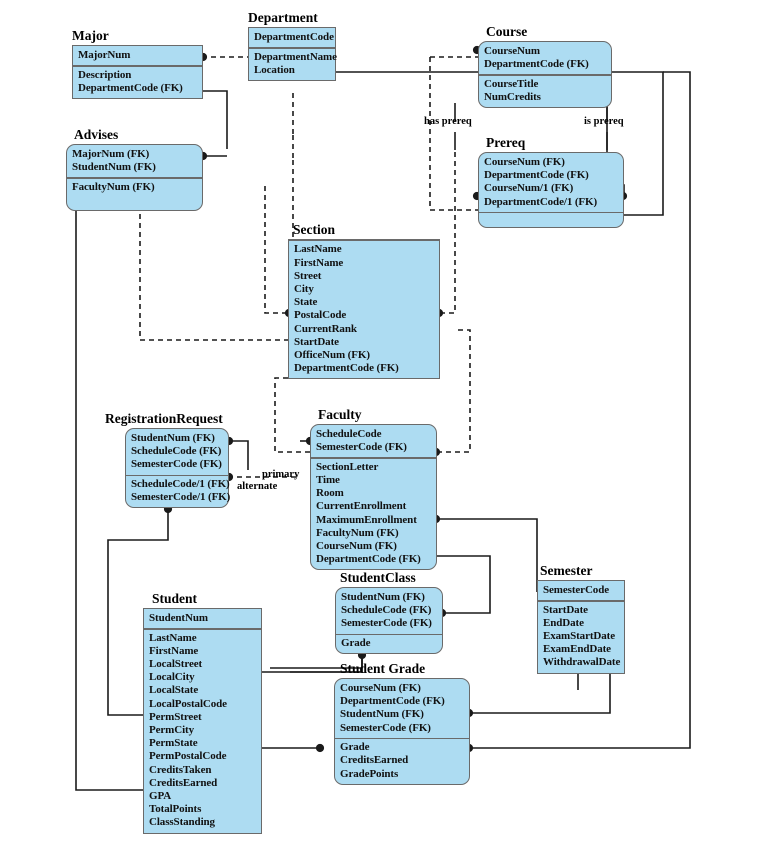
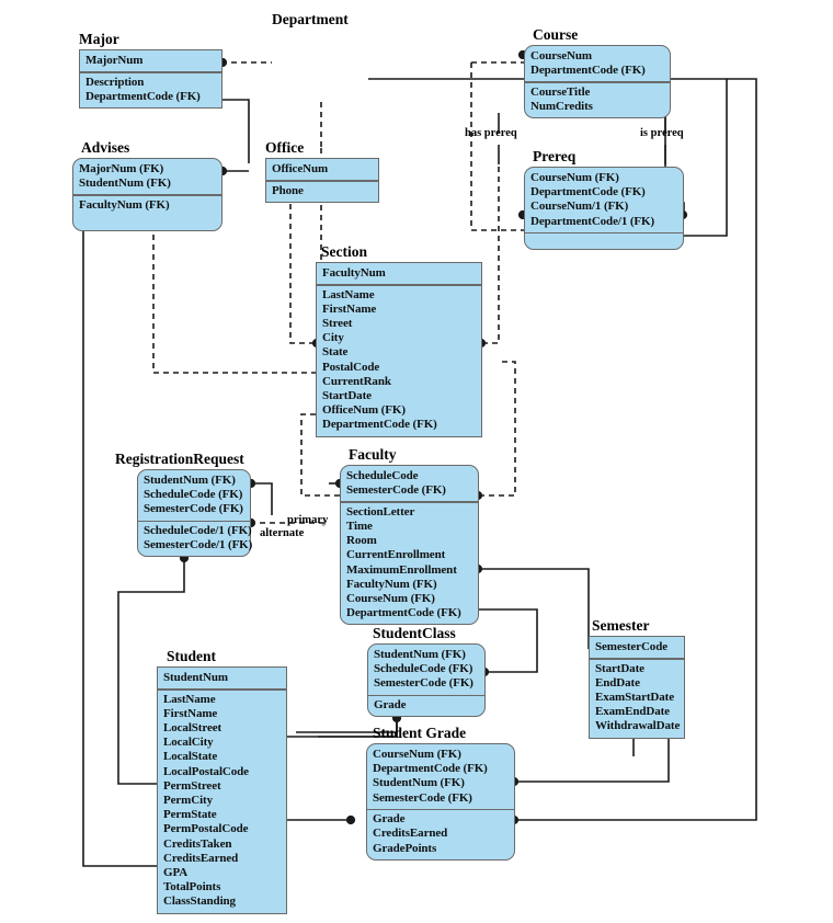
  Major
  MajorNum
  Description
  DepartmentCode (FK)
  Department
- DepartmentCode
- DepartmentName
- Location
  Course
  CourseNum
  DepartmentCode (FK)
  CourseTitle
  NumCredits
  Advises
  MajorNum (FK)
  StudentNum (FK)
  FacultyNum (FK)
+ Office
+ OfficeNum
+ Phone
  Prereq
  CourseNum (FK)
  DepartmentCode (FK)
  CourseNum/1 (FK)
  DepartmentCode/1 (FK)
  Section
+ FacultyNum
  LastName
  FirstName
  Street
  City
  State
  PostalCode
  CurrentRank
  StartDate
  OfficeNum (FK)
  DepartmentCode (FK)
  RegistrationRequest
  StudentNum (FK)
  ScheduleCode (FK)
  SemesterCode (FK)
  ScheduleCode/1 (FK)
  SemesterCode/1 (FK)
  Faculty
  ScheduleCode
  SemesterCode (FK)
  SectionLetter
  Time
  Room
  CurrentEnrollment
  MaximumEnrollment
  FacultyNum (FK)
  CourseNum (FK)
  DepartmentCode (FK)
  StudentClass
  StudentNum (FK)
  ScheduleCode (FK)
  SemesterCode (FK)
  Grade
  Semester
  SemesterCode
  StartDate
  EndDate
  ExamStartDate
  ExamEndDate
  WithdrawalDate
  Student
  StudentNum
  LastName
  FirstName
  LocalStreet
  LocalCity
  LocalState
  LocalPostalCode
  PermStreet
  PermCity
  PermState
  PermPostalCode
  CreditsTaken
  CreditsEarned
  GPA
  TotalPoints
  ClassStanding
  Student Grade
  CourseNum (FK)
  DepartmentCode (FK)
  StudentNum (FK)
  SemesterCode (FK)
  Grade
  CreditsEarned
  GradePoints
  has prereq
  is prereq
  primary
  alternate
